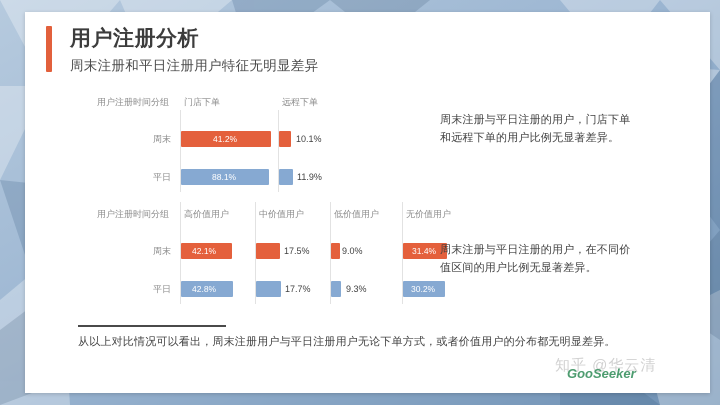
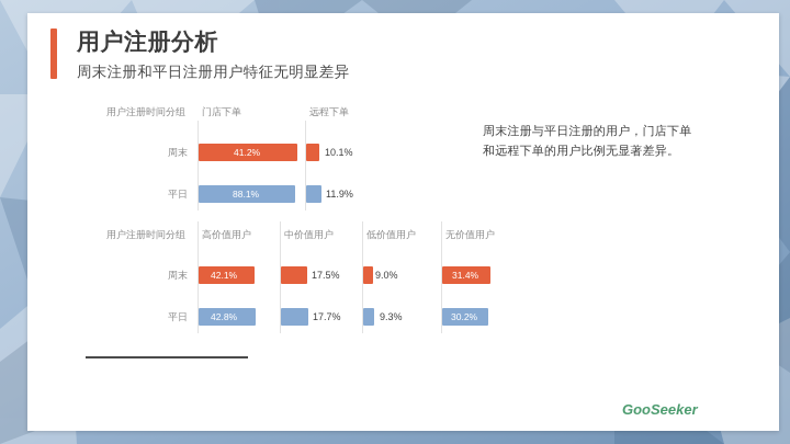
  用户注册分析
  周末注册和平日注册用户特征无明显差异
  用户注册时间分组
  门店下单
  远程下单
  周末
  41.2%
  10.1%
  平日
  88.1%
  11.9%
  用户注册时间分组
  高价值用户
  中价值用户
  低价值用户
  无价值用户
  周末
  42.1%
  17.5%
  9.0%
  31.4%
  平日
  42.8%
  17.7%
  9.3%
  30.2%
  周末注册与平日注册的用户，门店下单和远程下单的用户比例无显著差异。
- 周末注册与平日注册的用户，在不同价值区间的用户比例无显著差异。
- 从以上对比情况可以看出，周末注册用户与平日注册用户无论下单方式，或者价值用户的分布都无明显差异。
- 知乎 @华云清
  GooSeeker
